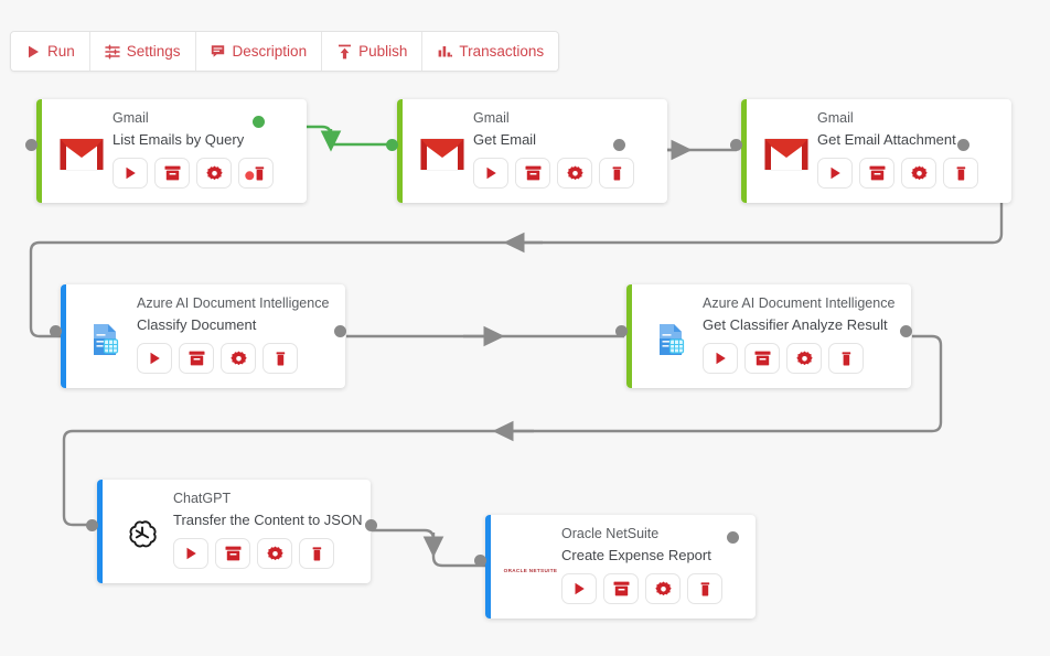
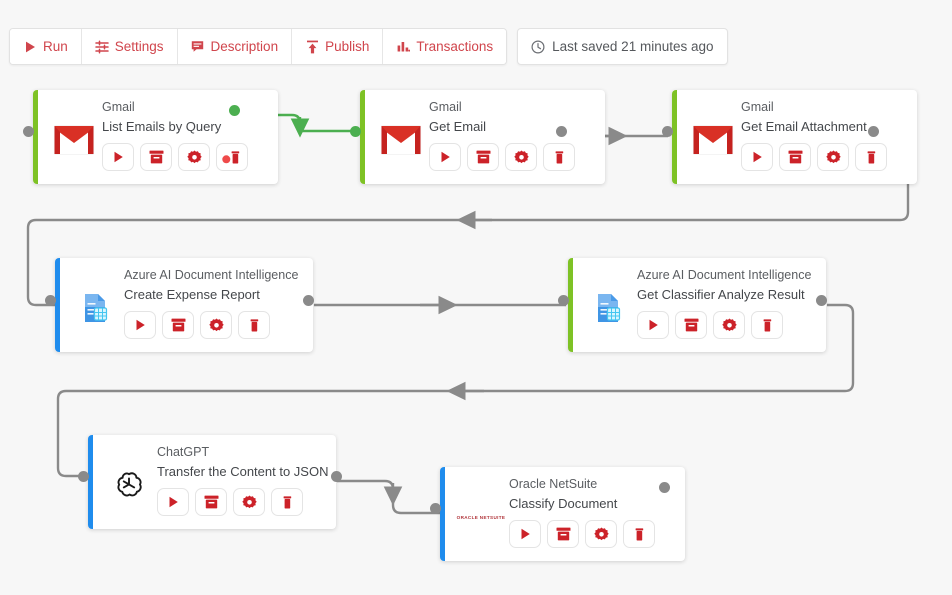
  Run
  Settings
  Description
  Publish
  Transactions
+ Last saved 21 minutes ago
  Gmail
  List Emails by Query
  Gmail
  Get Email
  Gmail
  Get Email Attachment
  Azure AI Document Intelligence
- Classify Document
+ Create Expense Report
  Azure AI Document Intelligence
  Get Classifier Analyze Result
  ChatGPT
  Transfer the Content to JSON
  Oracle NetSuite
- Create Expense Report
+ Classify Document
